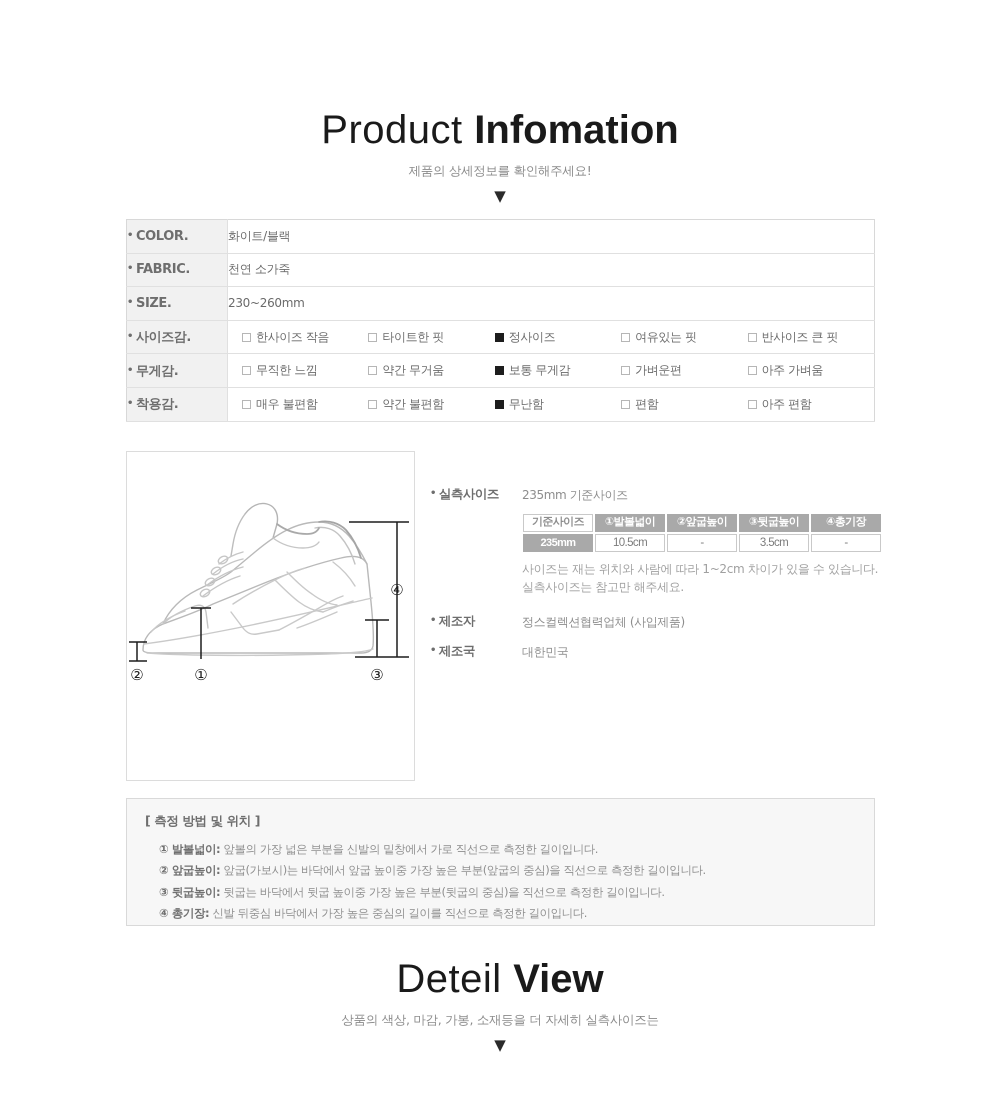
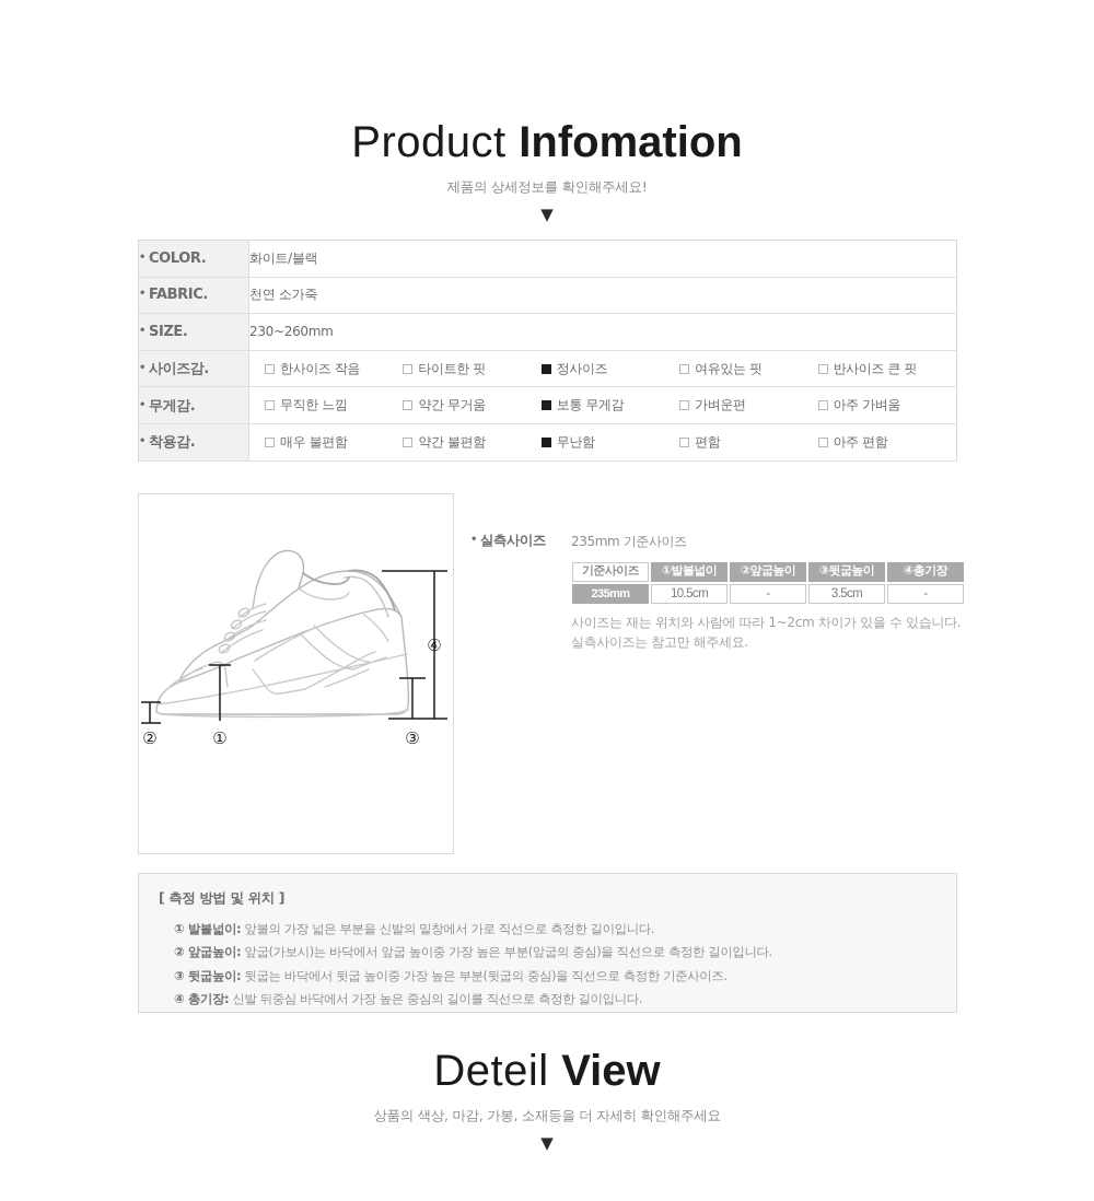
  Product Infomation
  제품의 상세정보를 확인해주세요!
  ▼
  • COLOR.	화이트/블랙
  • FABRIC.	천연 소가죽
  • SIZE.	230~260mm
  • 사이즈감.	한사이즈 작음 타이트한 핏 정사이즈 여유있는 핏 반사이즈 큰 핏
  • 무게감.	무직한 느낌 약간 무거움 보통 무게감 가벼운편 아주 가벼움
  • 착용감.	매우 불편함 약간 불편함 무난함 편함 아주 편함
  ①
  ②
  ③
  ④
  • 실측사이즈
  235mm 기준사이즈
  기준사이즈	①발볼넓이	②앞굽높이	③뒷굽높이	④총기장
  235mm	10.5cm	-	3.5cm	-
  사이즈는 재는 위치와 사람에 따라 1~2cm 차이가 있을 수 있습니다.
  실측사이즈는 참고만 해주세요.
- • 제조자
- 정스컬렉션협력업체 (사입제품)
- • 제조국
- 대한민국
  [ 측정 방법 및 위치 ]
  ① 발볼넓이: 앞볼의 가장 넓은 부분을 신발의 밑창에서 가로 직선으로 측정한 길이입니다.
  ② 앞굽높이: 앞굽(가보시)는 바닥에서 앞굽 높이중 가장 높은 부분(앞굽의 중심)을 직선으로 측정한 길이입니다.
- ③ 뒷굽높이: 뒷굽는 바닥에서 뒷굽 높이중 가장 높은 부분(뒷굽의 중심)을 직선으로 측정한 길이입니다.
+ ③ 뒷굽높이: 뒷굽는 바닥에서 뒷굽 높이중 가장 높은 부분(뒷굽의 중심)을 직선으로 측정한 기준사이즈.
  ④ 총기장: 신발 뒤중심 바닥에서 가장 높은 중심의 길이를 직선으로 측정한 길이입니다.
  Deteil View
- 상품의 색상, 마감, 가봉, 소재등을 더 자세히 실측사이즈는
+ 상품의 색상, 마감, 가봉, 소재등을 더 자세히 확인해주세요
  ▼
